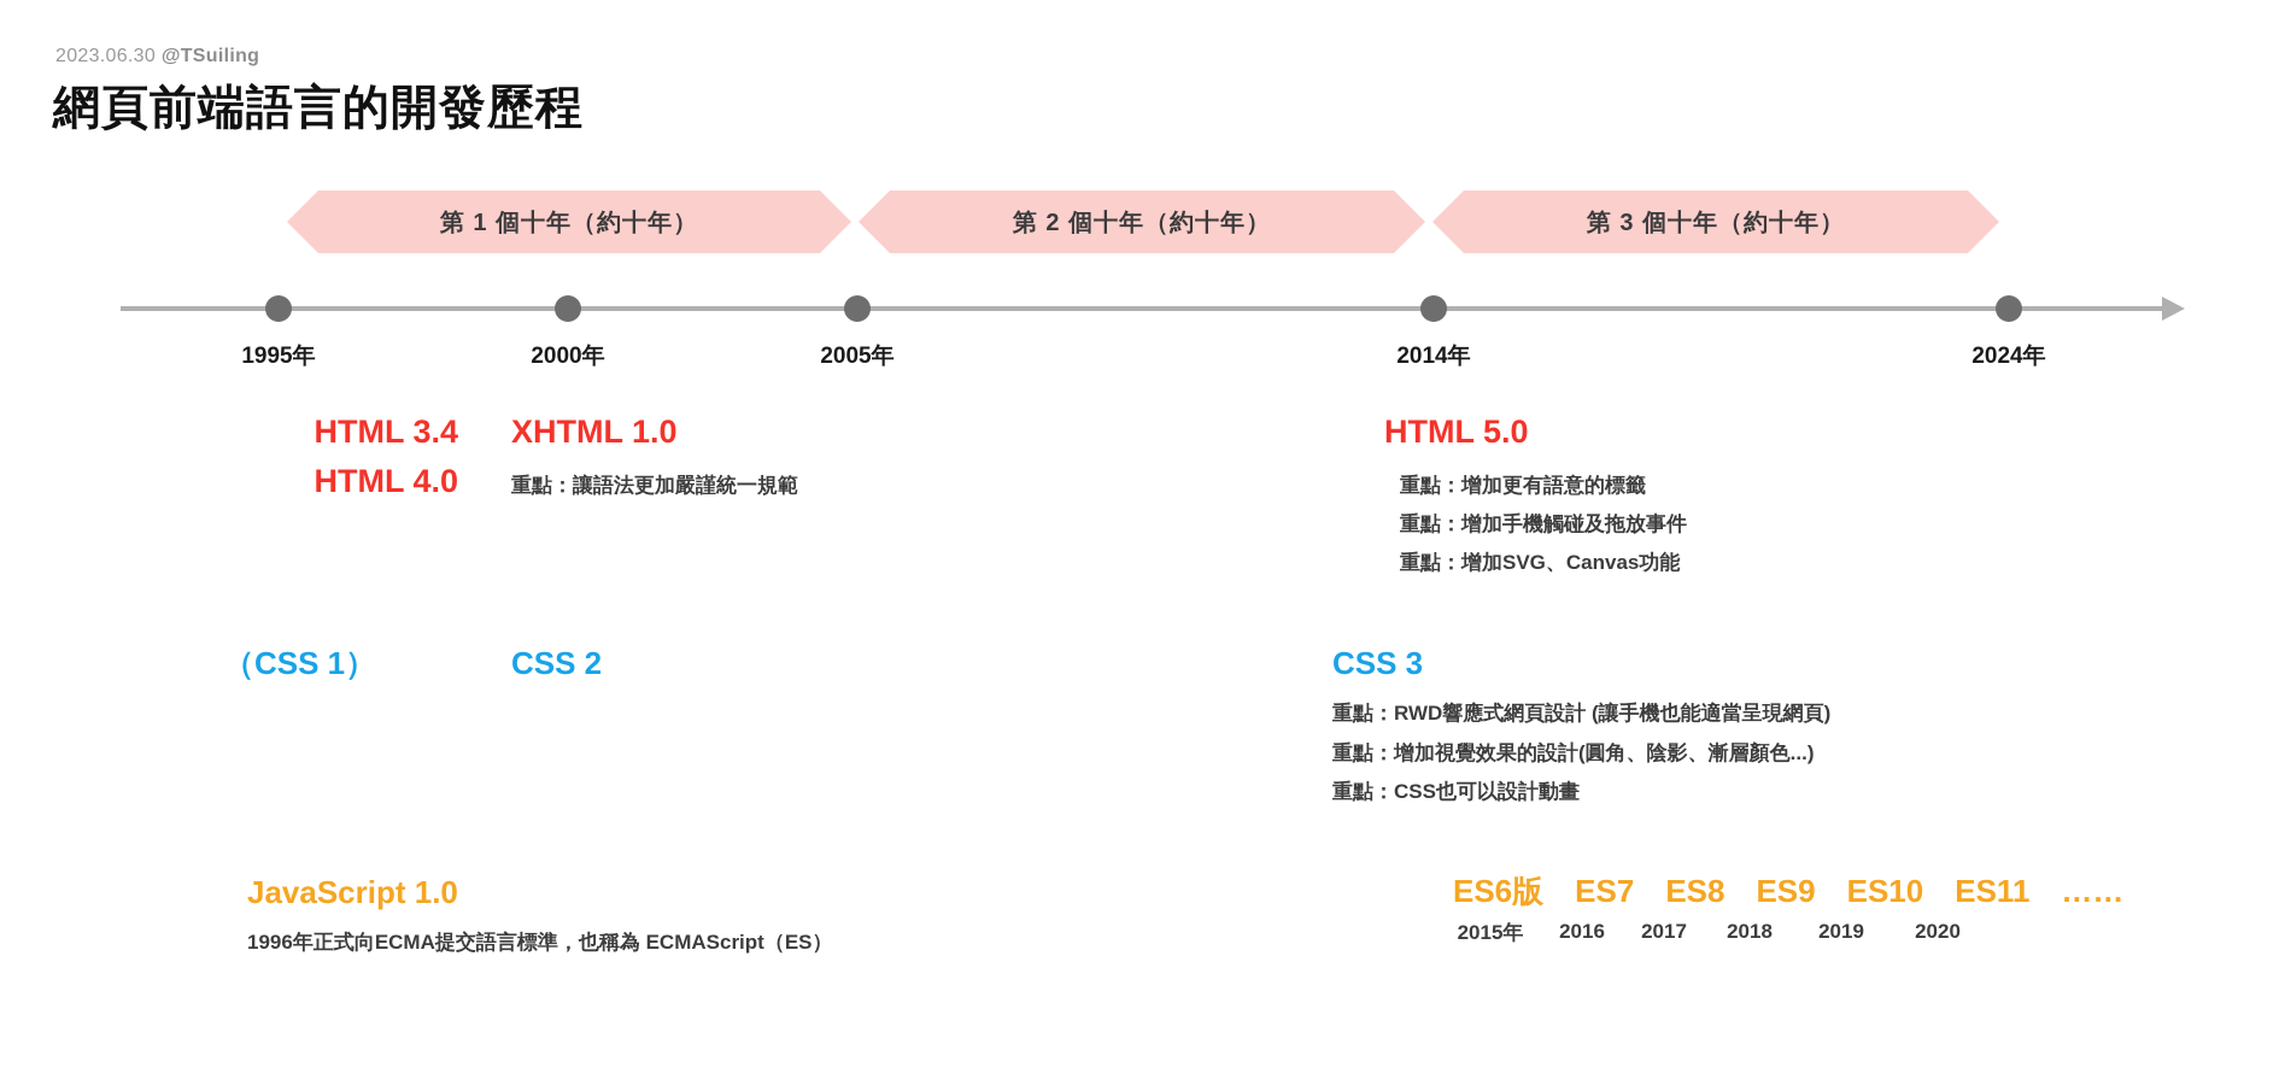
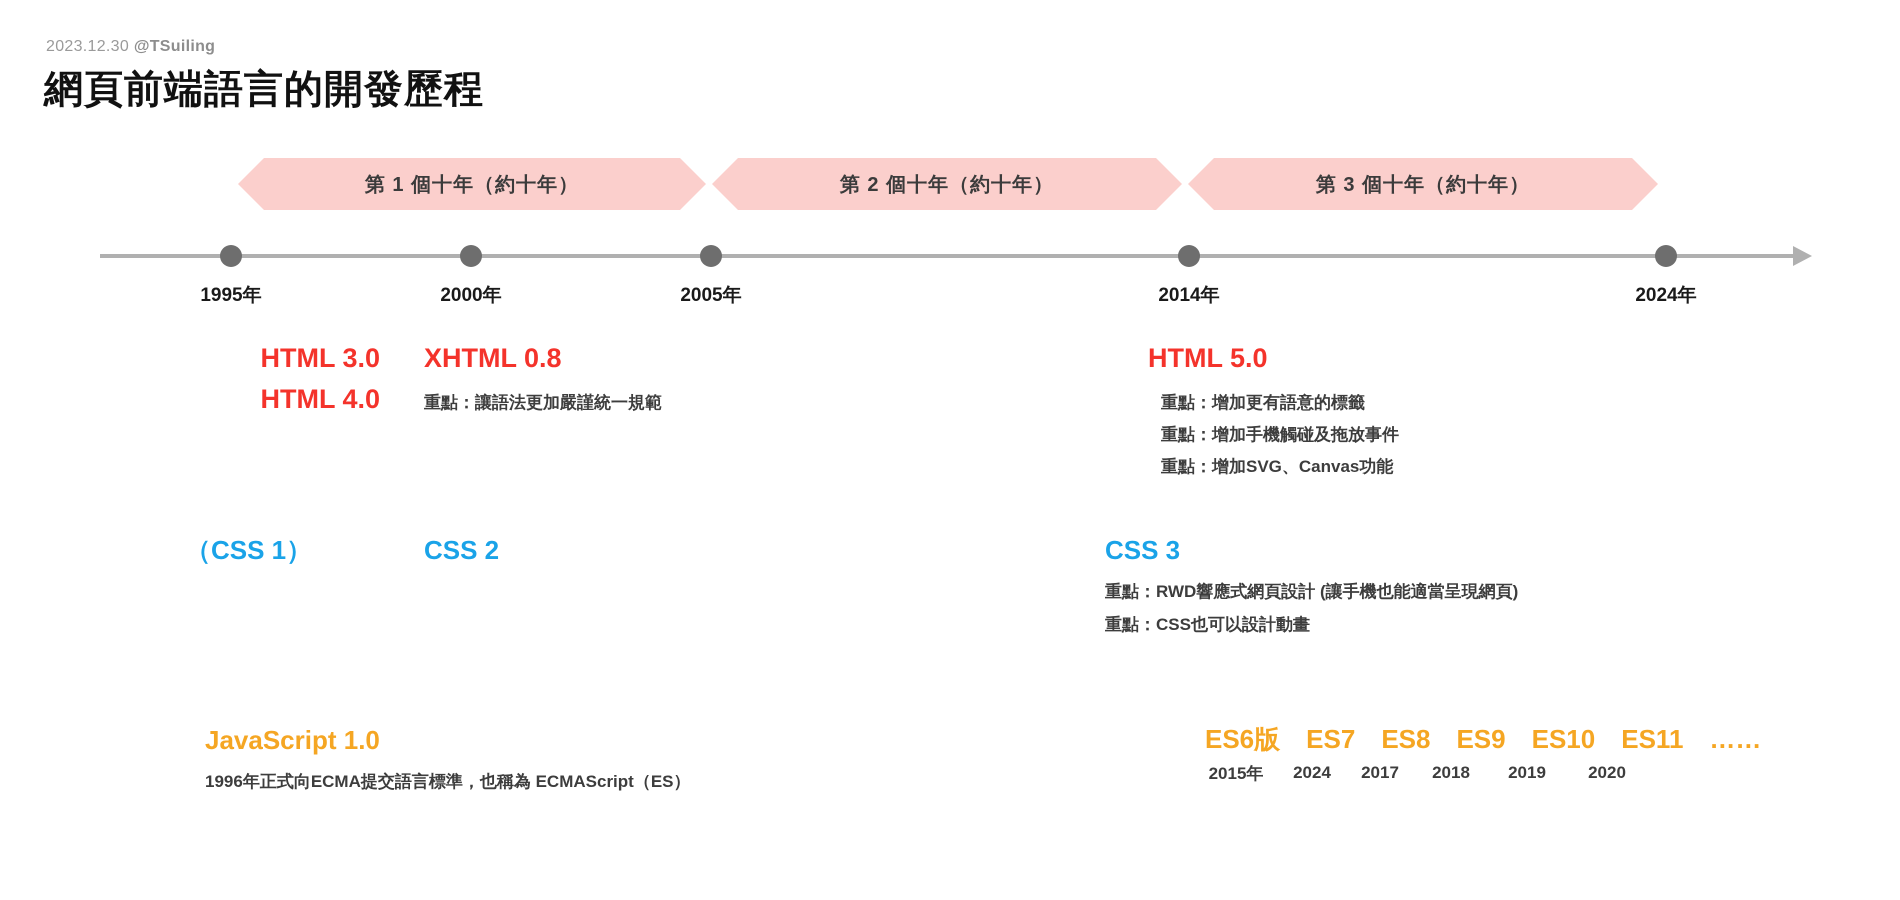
- 2023.06.30 @TSuiling
+ 2023.12.30 @TSuiling
  網頁前端語言的開發歷程
  第 1 個十年（約十年）
  第 2 個十年（約十年）
  第 3 個十年（約十年）
  1995年
  2000年
  2005年
  2014年
  2024年
- HTML 3.4
+ HTML 3.0
  HTML 4.0
- XHTML 1.0
+ XHTML 0.8
  重點：讓語法更加嚴謹統一規範
  HTML 5.0
  重點：增加更有語意的標籤
  重點：增加手機觸碰及拖放事件
  重點：增加SVG、Canvas功能
  （CSS 1）
  CSS 2
  CSS 3
  重點：RWD響應式網頁設計 (讓手機也能適當呈現網頁)
- 重點：增加視覺效果的設計(圓角、陰影、漸層顏色...)
  重點：CSS也可以設計動畫
  JavaScript 1.0
  1996年正式向ECMA提交語言標準，也稱為 ECMAScript（ES）
  ES6版
  ES7
  ES8
  ES9
  ES10
  ES11
  ……
  2015年
- 2016
+ 2024
  2017
  2018
  2019
  2020
